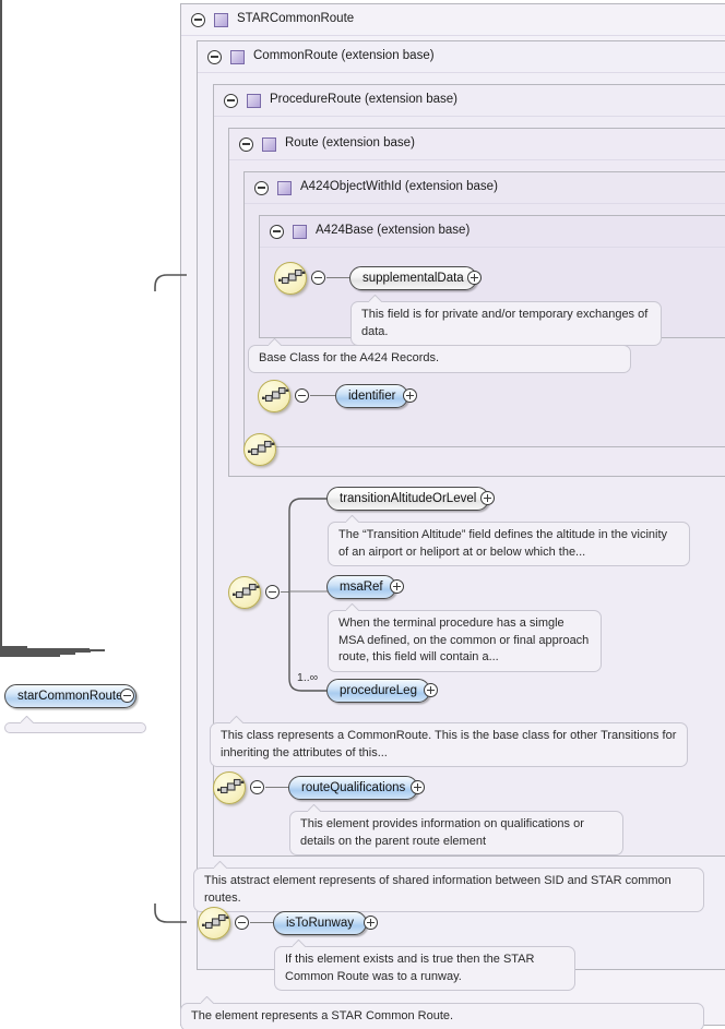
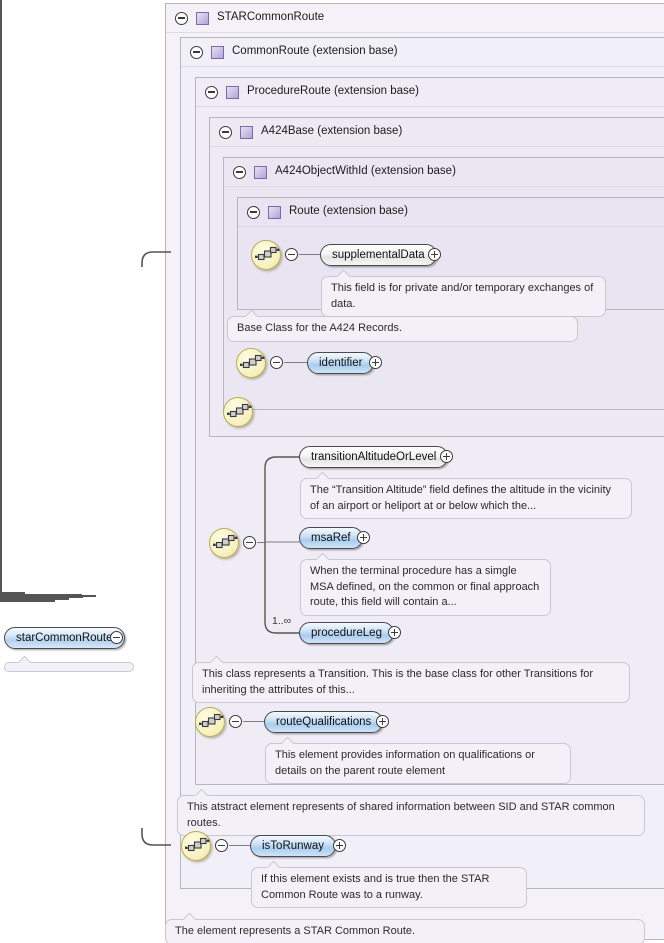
  STARCommonRoute
  CommonRoute (extension base)
  ProcedureRoute (extension base)
- Route (extension base)
+ A424Base (extension base)
  A424ObjectWithId (extension base)
- A424Base (extension base)
+ Route (extension base)
  starCommonRout
  supplementalData
  This field is for private and/or temporary exchanges of data.
  Base Class for the A424 Records.
  identifier
  transitionAltitudeOrLevel
  The “Transition Altitude” field defines the altitude in the vicinity of an airport or heliport at or below which the...
  msaRef
  When the terminal procedure has a simgle MSA defined, on the common or final approach route, this field will contain a...
  1..∞
  procedureLeg
- This class represents a CommonRoute. This is the base class for other Transitions for inheriting the attributes of this...
+ This class represents a Transition. This is the base class for other Transitions for inheriting the attributes of this...
  routeQualifications
  This element provides information on qualifications or details on the parent route element
  This atstract element represents of shared information between SID and STAR common routes.
  isToRunway
  If this element exists and is true then the STAR Common Route was to a runway.
  The element represents a STAR Common Route.
